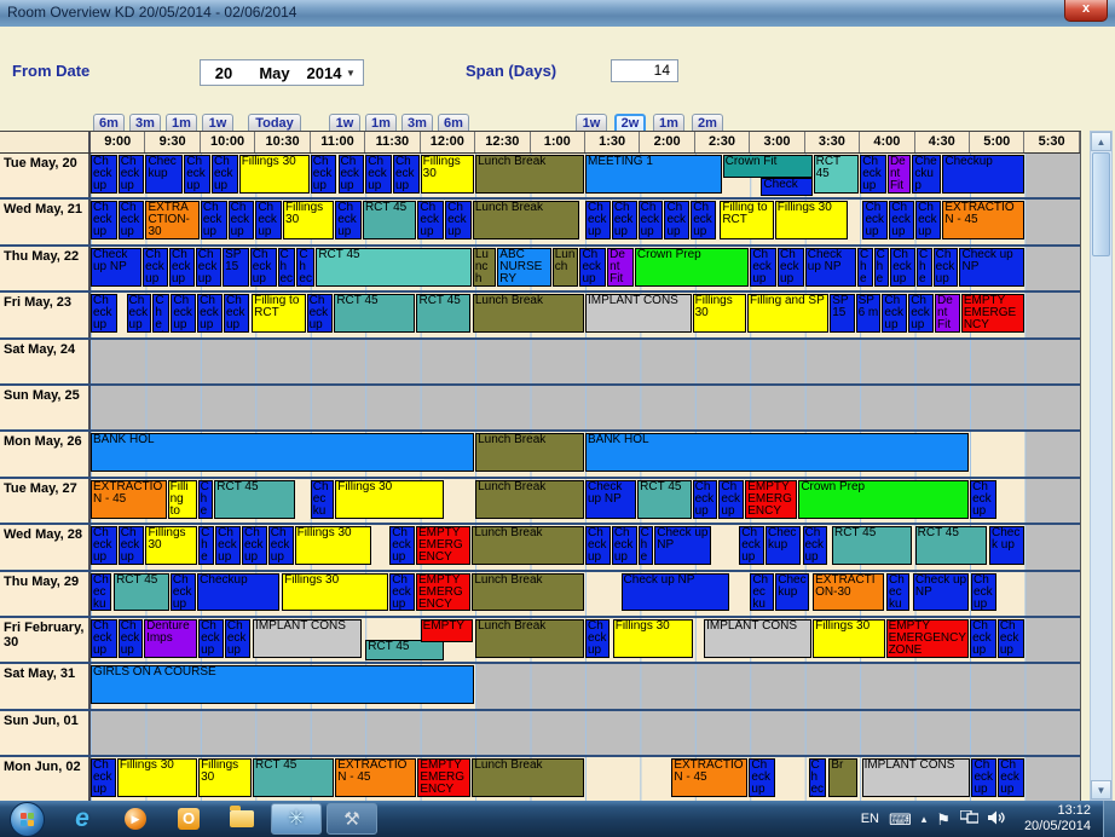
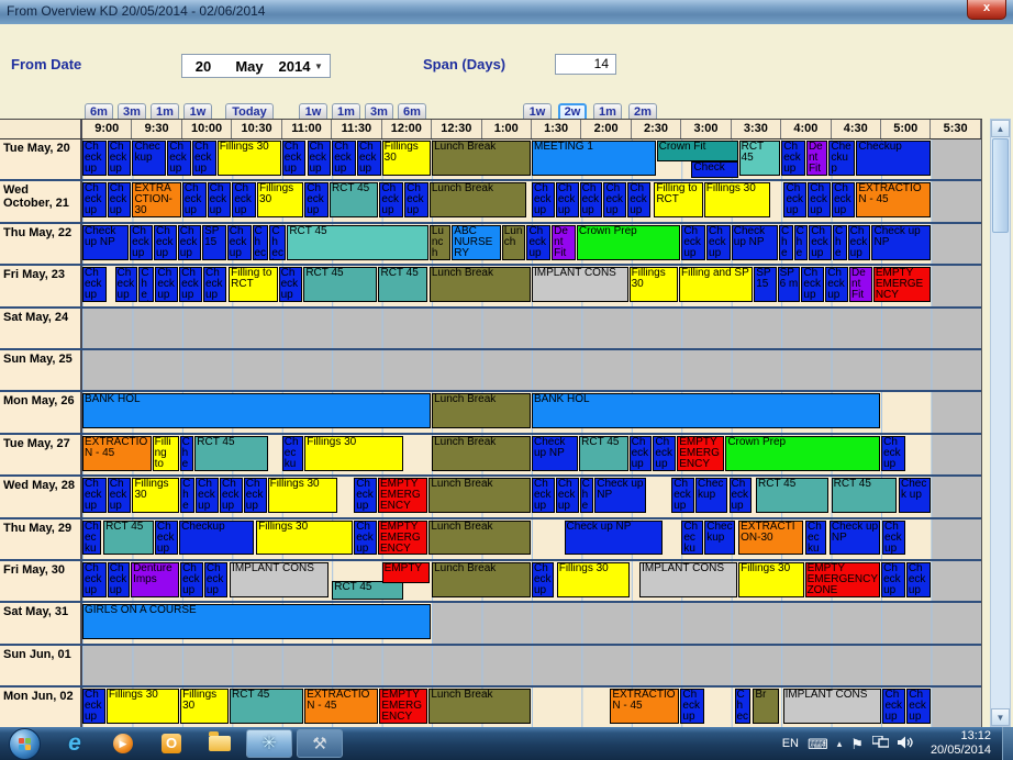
- Room Overview KD 20/05/2014 - 02/06/2014
+ From Overview KD 20/05/2014 - 02/06/2014
  x
  From Date
  20
  May
  2014
  ▼
  6m
  3m
  1m
  1w
  Today
  1w
  1m
  3m
  6m
  Span (Days)
  14
  1w
  2w
  1m
  2m
  9:00
  9:30
  10:00
  10:30
  11:00
  11:30
  12:00
  12:30
  1:00
  1:30
  2:00
  2:30
  3:00
  3:30
  4:00
  4:30
  5:00
  5:30
  Tue May, 20
  Checkup
  Checkup
  Checkup
  Checkup
  Checkup
  Fillings 30
  Checkup
  Checkup
  Checkup
  Checkup
  Fillings 30
  Lunch Break
  MEETING 1
  Crown Fit
  Check
  RCT 45
  Checkup
  Dent Fit
  Checkup
  Checkup
- Wed May, 21
+ Wed October, 21
  Checkup
  Checkup
  EXTRACTION-30
  Checkup
  Checkup
  Checkup
  Fillings 30
  Checkup
  RCT 45
  Checkup
  Checkup
  Lunch Break
  Checkup
  Checkup
  Checkup
  Checkup
  Checkup
  Filling to RCT
  Fillings 30
  Checkup
  Checkup
  Checkup
  EXTRACTION - 45
  Thu May, 22
  Check up NP
  Checkup
  Checkup
  Checkup
  SP 15
  Checkup
  RCT 45
  Lunch
  ABC NURSERY
  Lunch
  Checkup
  Dent Fit
  Crown Prep
  Checkup
  Checkup
  Check up NP
  Checkup
  Checkup
  Check up NP
  Fri May, 23
  Checkup
  Checkup
  Checkup
  Checkup
  Checkup
  Filling to RCT
  Checkup
  RCT 45
  RCT 45
  Lunch Break
  IMPLANT CONS
  Fillings 30
  Filling and SP
  SP 15
  SP 6 m
  Checkup
  Checkup
  Dent Fit
  EMPTY EMERGENCY
  Sat May, 24
  Sun May, 25
  Mon May, 26
  BANK HOL
  Lunch Break
  BANK HOL
  Tue May, 27
  EXTRACTION - 45
  Filling to
  RCT 45
  Checku
  Fillings 30
  Lunch Break
  Check up NP
  RCT 45
  Checkup
  Checkup
  EMPTY EMERGENCY
  Crown Prep
  Checkup
  Wed May, 28
  Checkup
  Checkup
  Fillings 30
  Checkup
  Checkup
  Checkup
  Fillings 30
  Checkup
  EMPTY EMERGENCY
  Lunch Break
  Checkup
  Checkup
  Check up NP
  Checkup
  Checkup
  Checkup
  RCT 45
  RCT 45
  Check up
  Thu May, 29
  Checku
  RCT 45
  Checkup
  Checkup
  Fillings 30
  Checkup
  EMPTY EMERGENCY
  Lunch Break
  Check up NP
  Checku
  Checkup
  EXTRACTION-30
  Checku
  Check up NP
  Checkup
- Fri February, 30
+ Fri May, 30
  Checkup
  Checkup
  Denture Imps
  Checkup
  Checkup
  IMPLANT CONS
  RCT 45
  EMPTY
  Lunch Break
  Checkup
  Fillings 30
  IMPLANT CONS
  Fillings 30
  EMPTY EMERGENCY ZONE
  Checkup
  Checkup
  Sat May, 31
  GIRLS ON A COURSE
  Sun Jun, 01
  Mon Jun, 02
  Checkup
  Fillings 30
  Fillings 30
  RCT 45
  EXTRACTION - 45
  EMPTY EMERGENCY
  Lunch Break
  EXTRACTION - 45
  Checkup
  Br
  IMPLANT CONS
  Checkup
  Checkup
  ▲
  ▼
  e
  ▶
  O
  ✳
  ⚒
  EN
  ⌨
  ▴
  ⚑
  13:12
  20/05/2014
